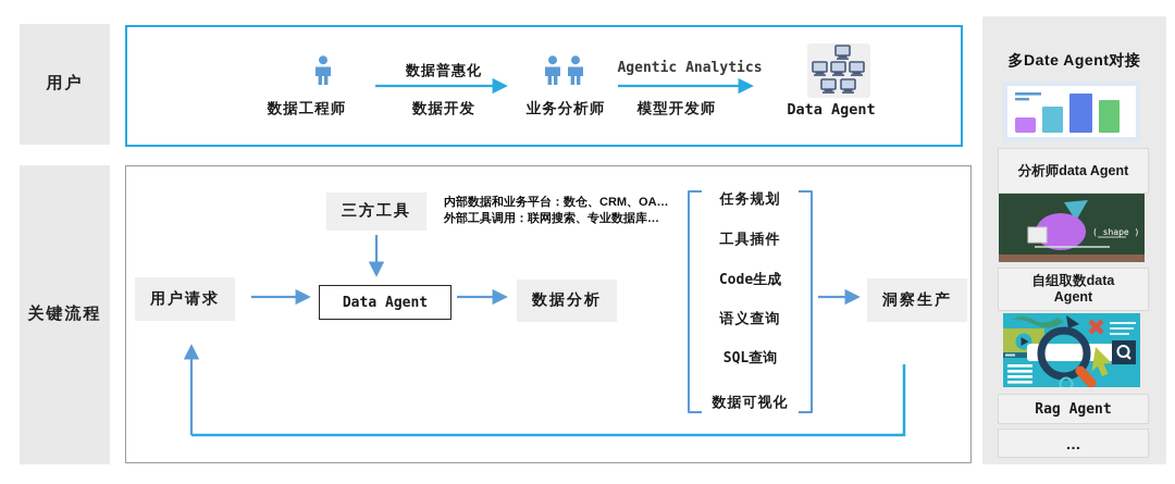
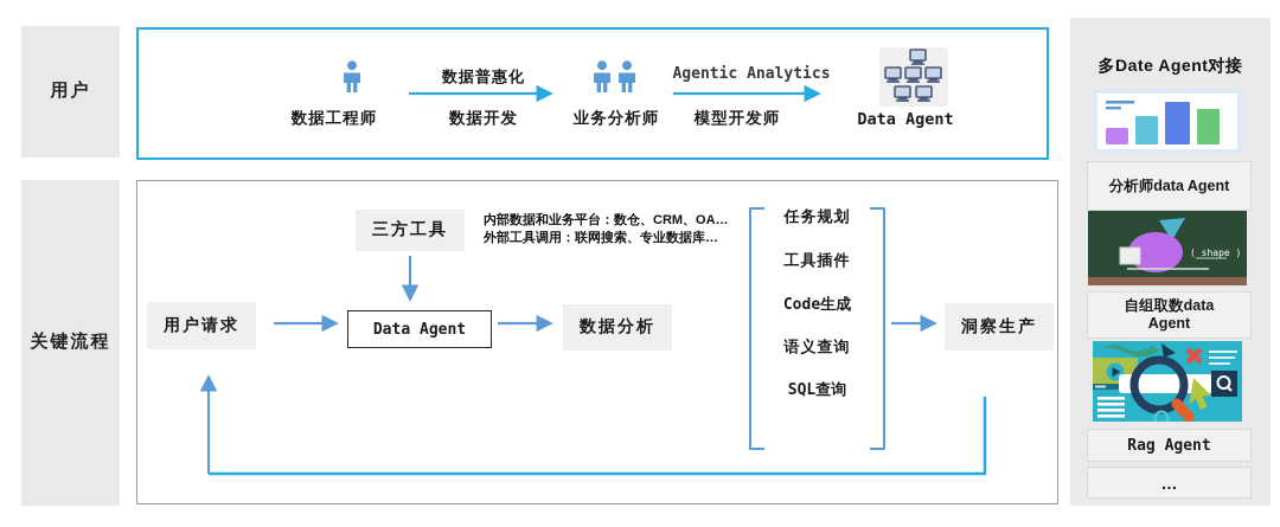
  用户
  关键流程
  数据工程师
  数据普惠化
  数据开发
  业务分析师
  Agentic Analytics
  模型开发师
  Data Agent
  三方工具
  内部数据和业务平台：数仓、CRM、OA…
  外部工具调用：联网搜索、专业数据库…
  用户请求
  Data Agent
  数据分析
  任务规划
  工具插件
  Code生成
  语义查询
  SQL查询
- 数据可视化
  洞察生产
  多Date Agent对接
  分析师data Agent
  ( shape )
  自组取数data Agent
  Rag Agent
  …
